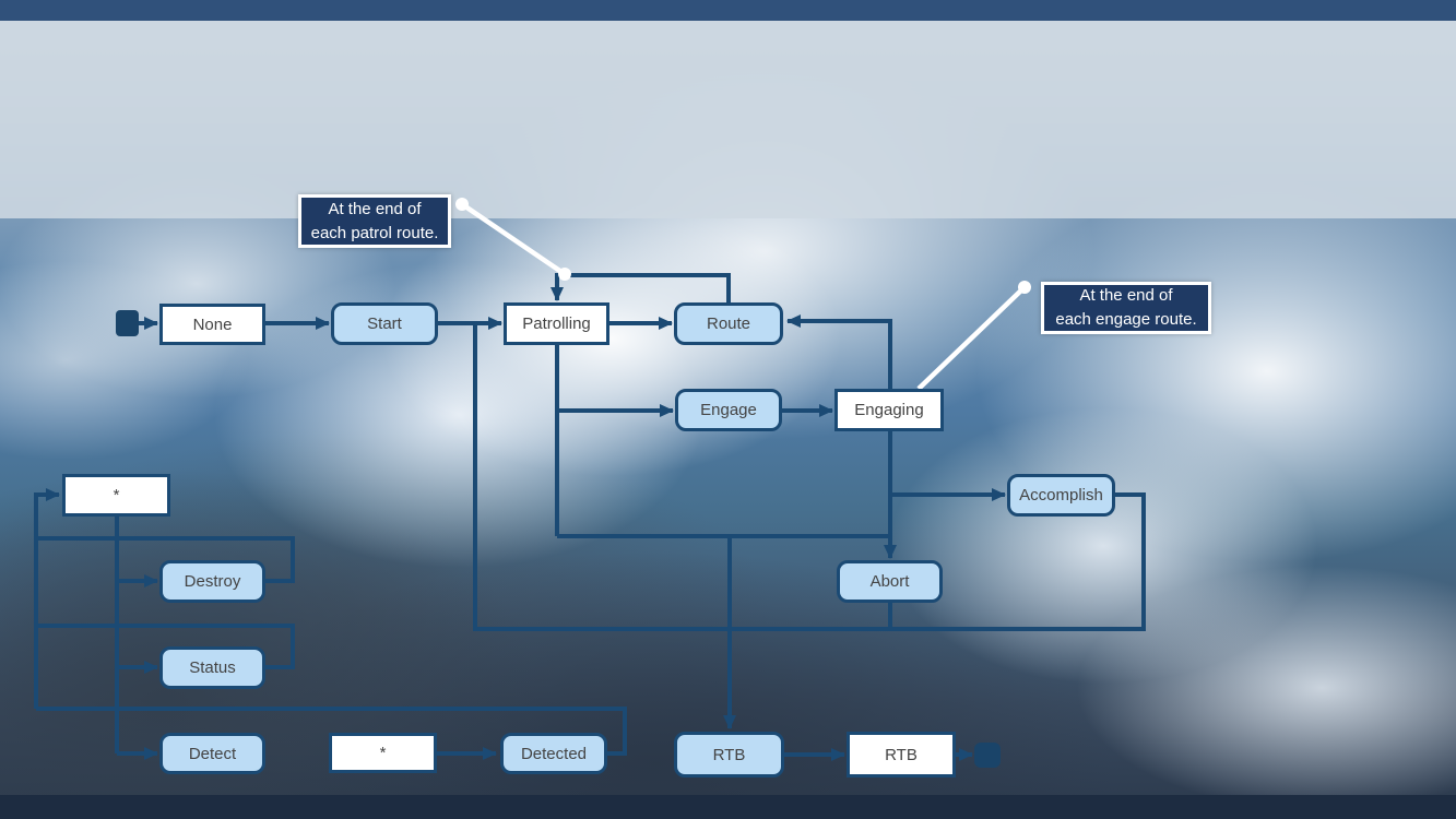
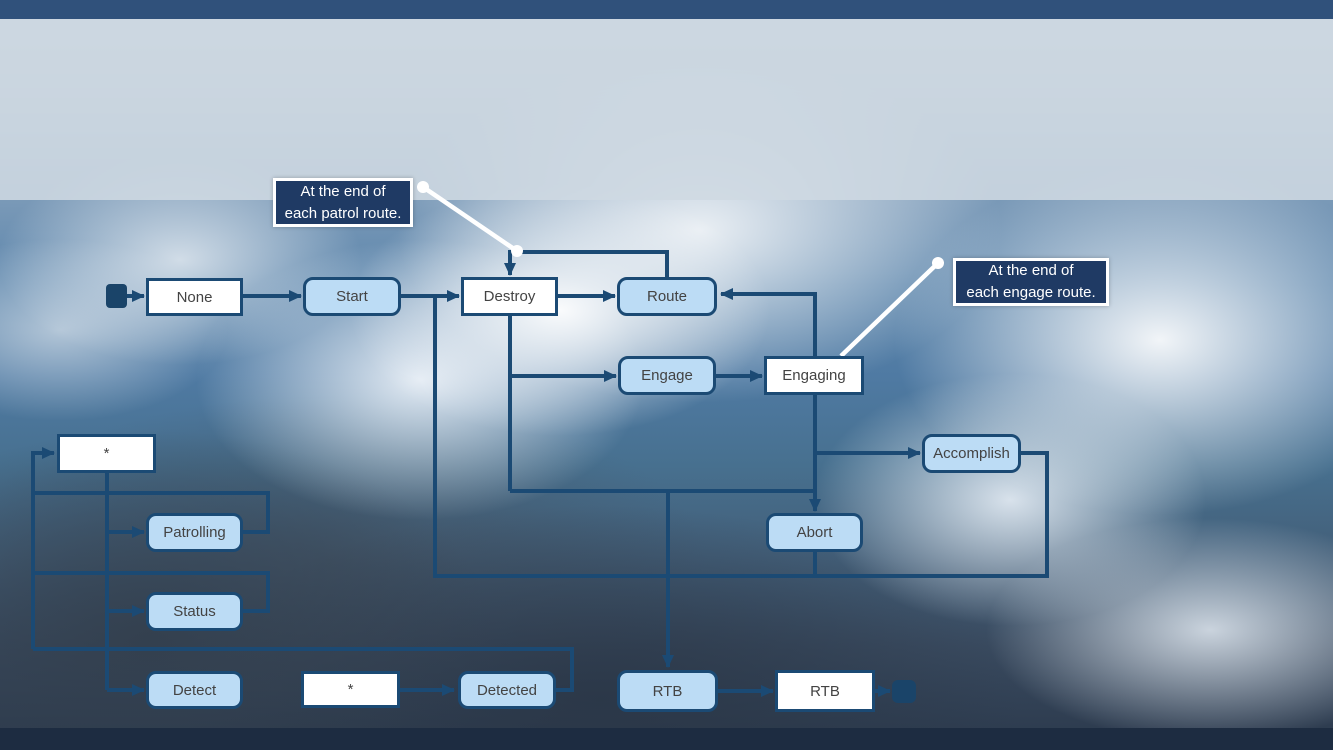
  None
  Start
- Patrolling
+ Destroy
  Route
  Engage
  Engaging
  Accomplish
  Abort
  *
- Destroy
+ Patrolling
  Status
  Detect
  *
  Detected
  RTB
  RTB
  At the end of
  each patrol route.
  At the end of
  each engage route.
